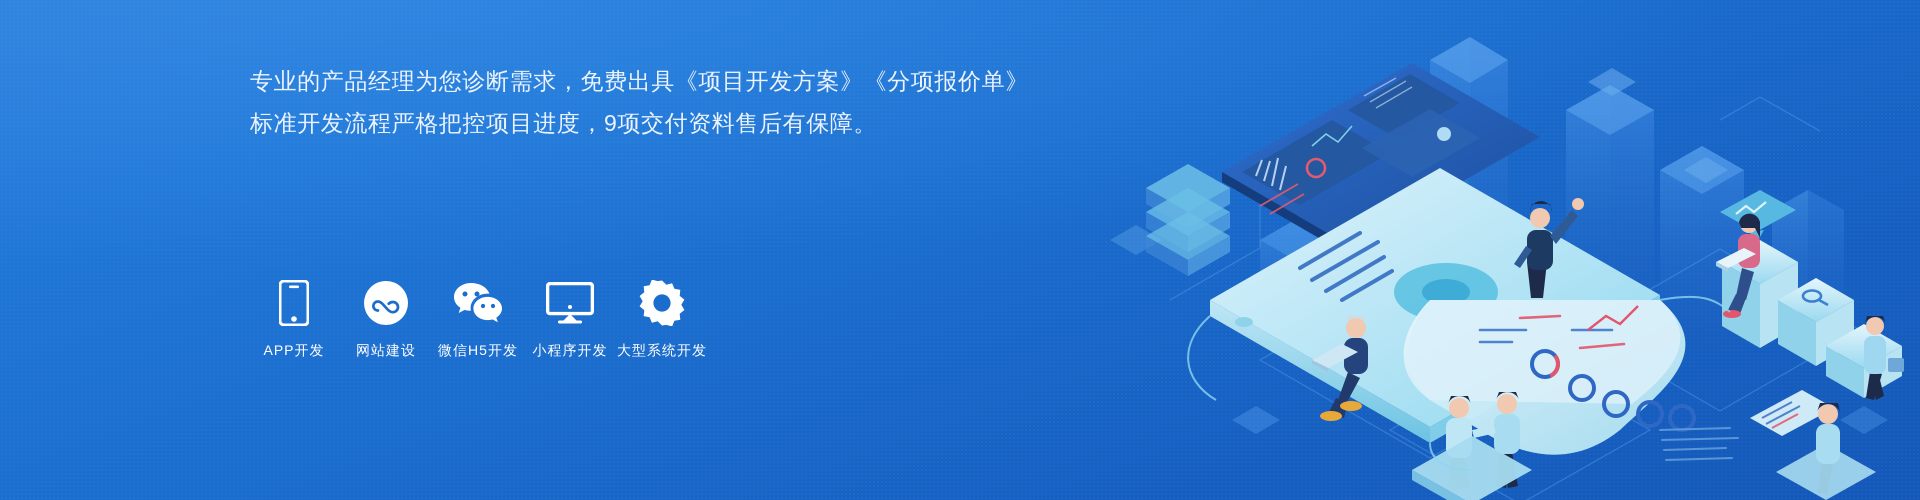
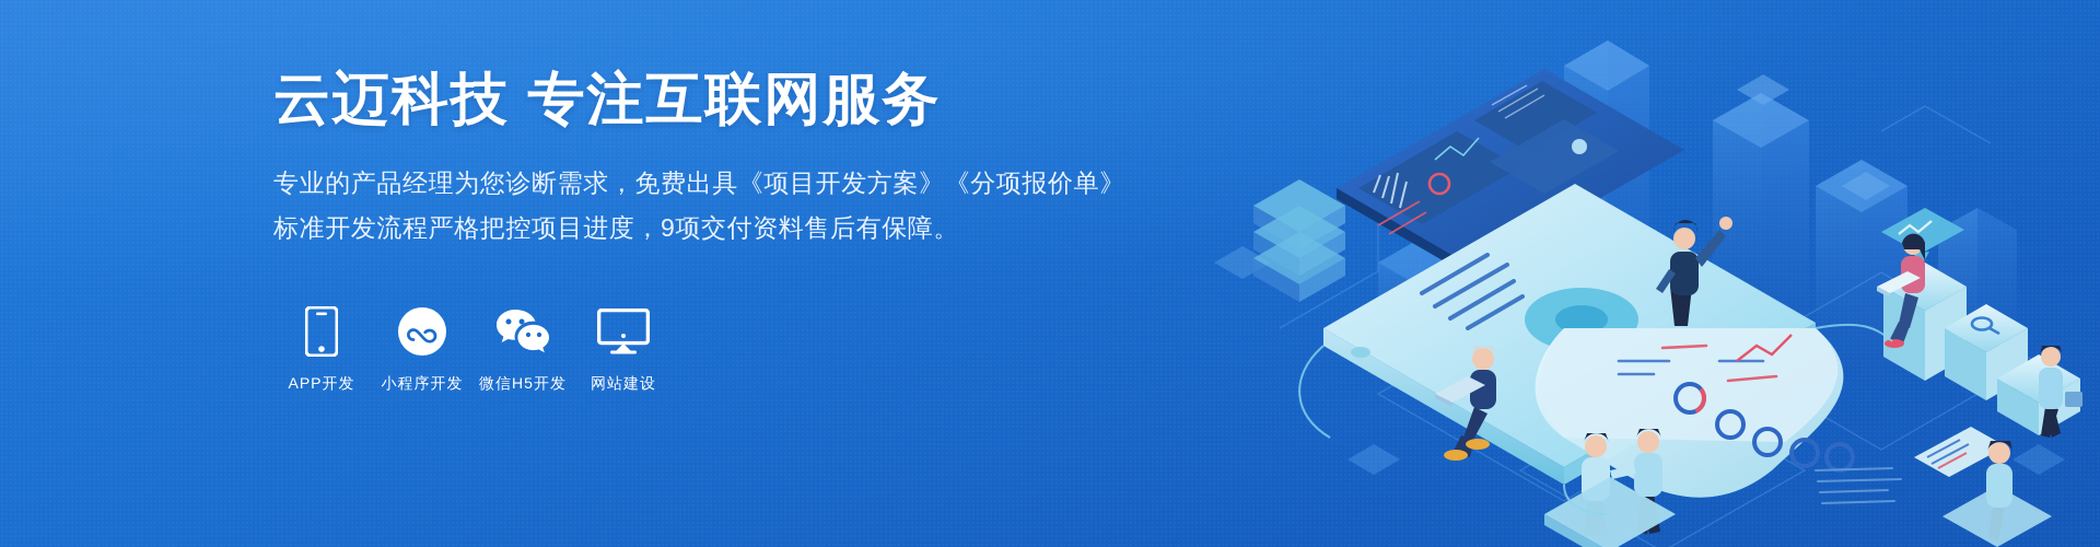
+ 云迈科技 专注互联网服务
  专业的产品经理为您诊断需求，免费出具《项目开发方案》《分项报价单》
  标准开发流程严格把控项目进度，9项交付资料售后有保障。
  APP开发
- 网站建设
+ 小程序开发
  微信H5开发
- 小程序开发
+ 网站建设
- 大型系统开发
